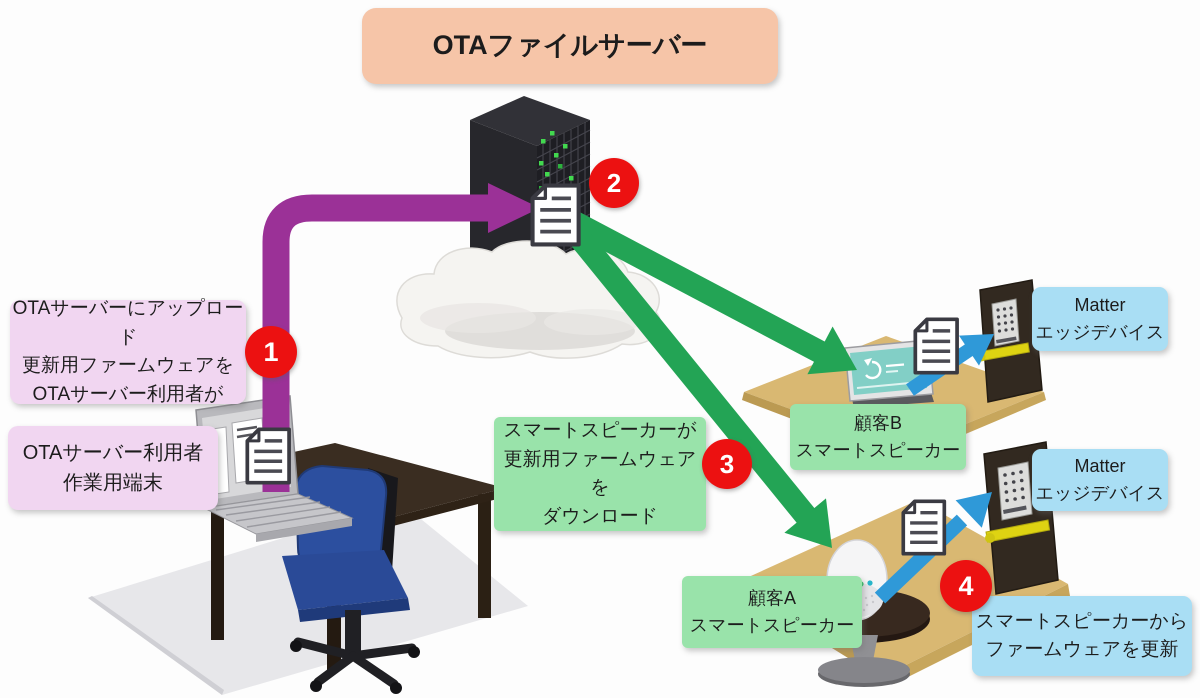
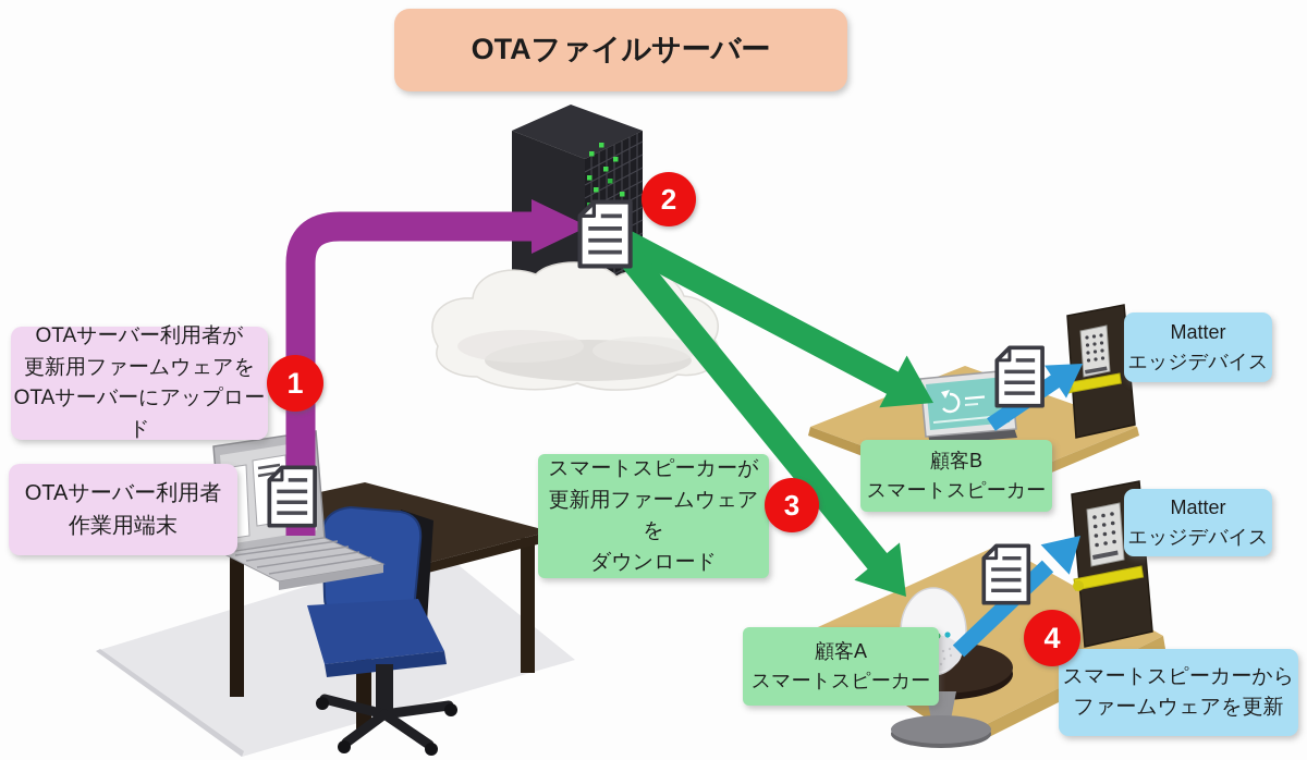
  OTAファイルサーバー
- OTAサーバーにアップロード
+ OTAサーバー利用者が
  更新用ファームウェアを
- OTAサーバー利用者が
+ OTAサーバーにアップロード
  1
  OTAサーバー利用者
  作業用端末
  2
  スマートスピーカーが
  更新用ファームウェアを
  ダウンロード
  3
  顧客B
  スマートスピーカー
  顧客A
  スマートスピーカー
  Matter
  エッジデバイス
  Matter
  エッジデバイス
  スマートスピーカーから
  ファームウェアを更新
  4
